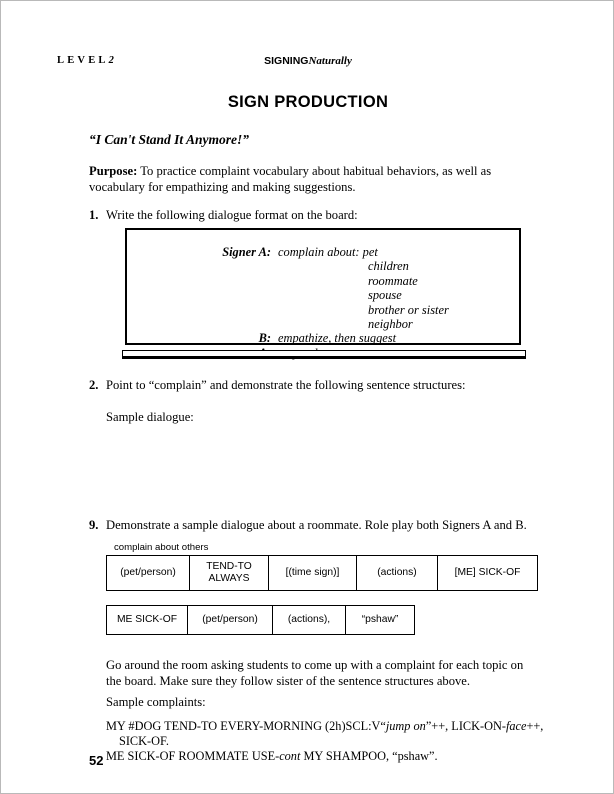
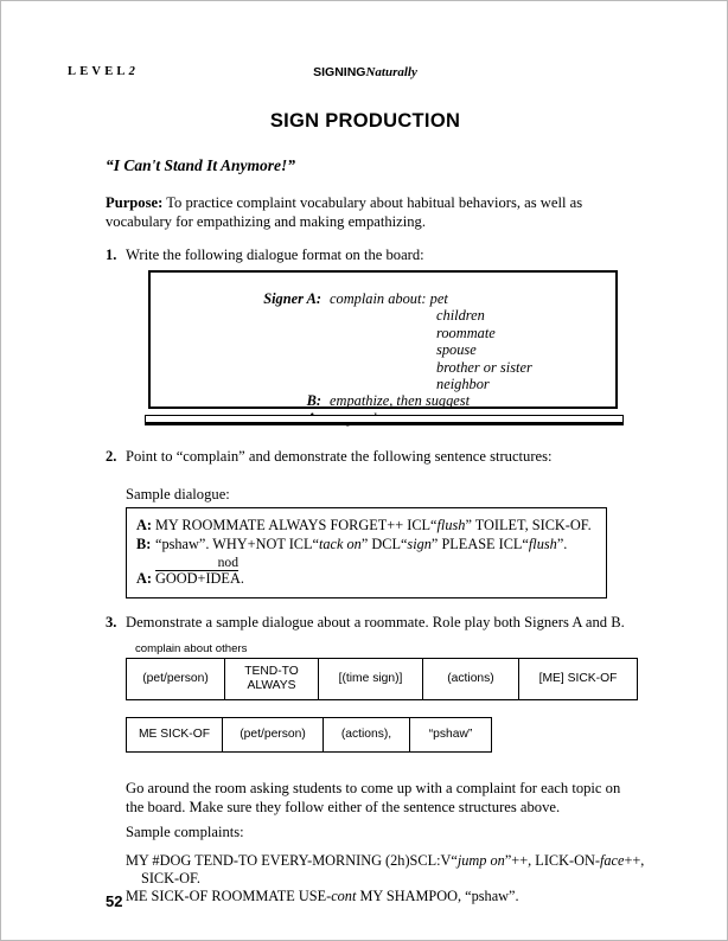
  LEVEL2
  SIGNINGNaturally
  SIGN PRODUCTION
  “I Can't Stand It Anymore!”
- Purpose: To practice complaint vocabulary about habitual behaviors, as well as vocabulary for empathizing and making suggestions.
+ Purpose: To practice complaint vocabulary about habitual behaviors, as well as vocabulary for empathizing and making empathizing.
  1.
  Write the following dialogue format on the board:
  Signer A: complain about: pet
  children
  roommate
  spouse
  brother or sister
  neighbor
  B: empathize, then suggest
  2.
  Point to “complain” and demonstrate the following sentence structures:
  Sample dialogue:
+ A: MY ROOMMATE ALWAYS FORGET++ ICL“flush” TOILET, SICK-OF.
+ B: “pshaw”. WHY+NOT ICL“tack on” DCL“sign” PLEASE ICL“flush”.
+ nod
+ A: GOOD+IDEA.
- 9.
+ 3.
  Demonstrate a sample dialogue about a roommate. Role play both Signers A and B.
  complain about others
  (pet/person)	TEND-TOALWAYS	[(time sign)]	(actions)	[ME] SICK-OF
  ME SICK-OF	(pet/person)	(actions),	“pshaw”
- Go around the room asking students to come up with a complaint for each topic on the board. Make sure they follow sister of the sentence structures above.
+ Go around the room asking students to come up with a complaint for each topic on the board. Make sure they follow either of the sentence structures above.
  Sample complaints:
  MY #DOG TEND-TO EVERY-MORNING (2h)SCL:V“jump on”++, LICK-ON-face++,
  SICK-OF.
  ME SICK-OF ROOMMATE USE-cont MY SHAMPOO, “pshaw”.
  52
